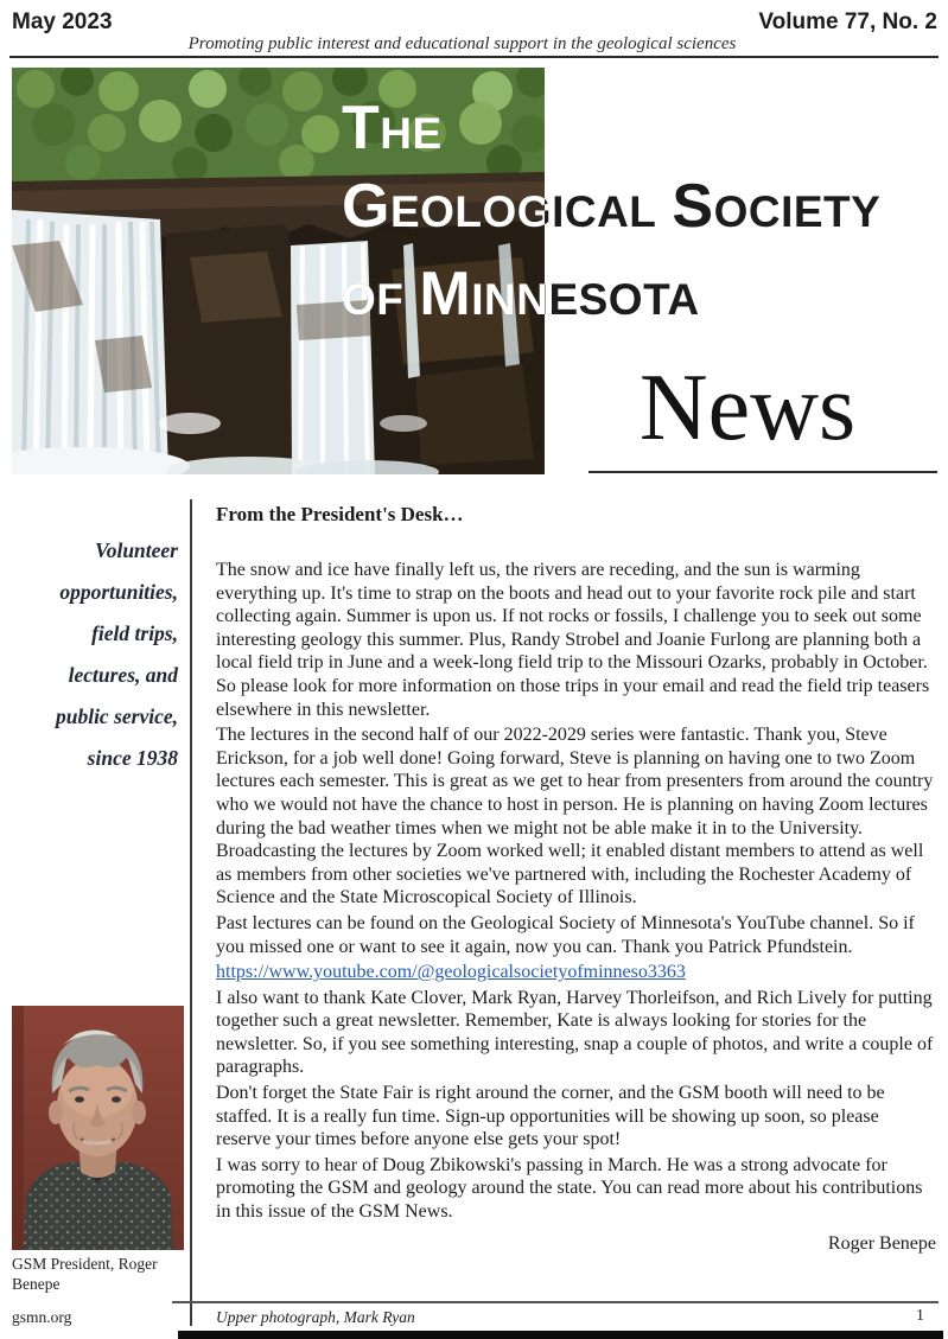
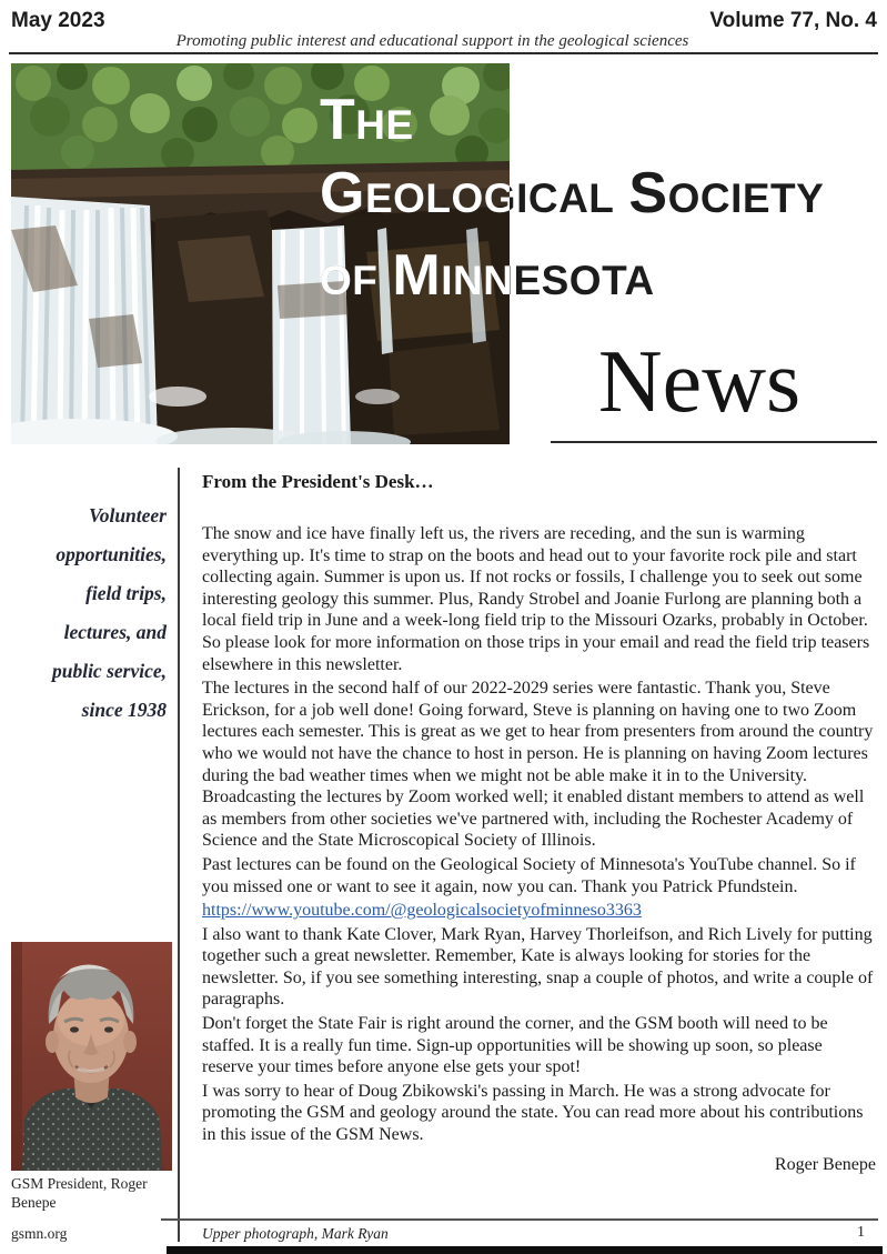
  May 2023
  Promoting public interest and educational support in the geological sciences
- Volume 77, No. 2
+ Volume 77, No. 4
  THE
  GEOLOGICAL SOCIETY
  OF MINNESOTA
  News
  Volunteer
  opportunities,
  field trips,
  lectures, and
  public service,
  since 1938
  GSM President, Roger Benepe
  From the President's Desk…
  The snow and ice have finally left us, the rivers are receding, and the sun is warming everything up. It's time to strap on the boots and head out to your favorite rock pile and start collecting again. Summer is upon us. If not rocks or fossils, I challenge you to seek out some interesting geology this summer. Plus, Randy Strobel and Joanie Furlong are planning both a local field trip in June and a week-long field trip to the Missouri Ozarks, probably in October. So please look for more information on those trips in your email and read the field trip teasers elsewhere in this newsletter.
  The lectures in the second half of our 2022-2029 series were fantastic. Thank you, Steve Erickson, for a job well done! Going forward, Steve is planning on having one to two Zoom lectures each semester. This is great as we get to hear from presenters from around the country who we would not have the chance to host in person. He is planning on having Zoom lectures during the bad weather times when we might not be able make it in to the University. Broadcasting the lectures by Zoom worked well; it enabled distant members to attend as well as members from other societies we've partnered with, including the Rochester Academy of Science and the State Microscopical Society of Illinois.
  Past lectures can be found on the Geological Society of Minnesota's YouTube channel. So if you missed one or want to see it again, now you can. Thank you Patrick Pfundstein.
  https://www.youtube.com/@geologicalsocietyofminneso3363
  I also want to thank Kate Clover, Mark Ryan, Harvey Thorleifson, and Rich Lively for putting together such a great newsletter. Remember, Kate is always looking for stories for the newsletter. So, if you see something interesting, snap a couple of photos, and write a couple of paragraphs.
  Don't forget the State Fair is right around the corner, and the GSM booth will need to be staffed. It is a really fun time. Sign-up opportunities will be showing up soon, so please reserve your times before anyone else gets your spot!
  I was sorry to hear of Doug Zbikowski's passing in March. He was a strong advocate for promoting the GSM and geology around the state. You can read more about his contributions in this issue of the GSM News.
  Roger Benepe
  gsmn.org
  Upper photograph, Mark Ryan
  1
